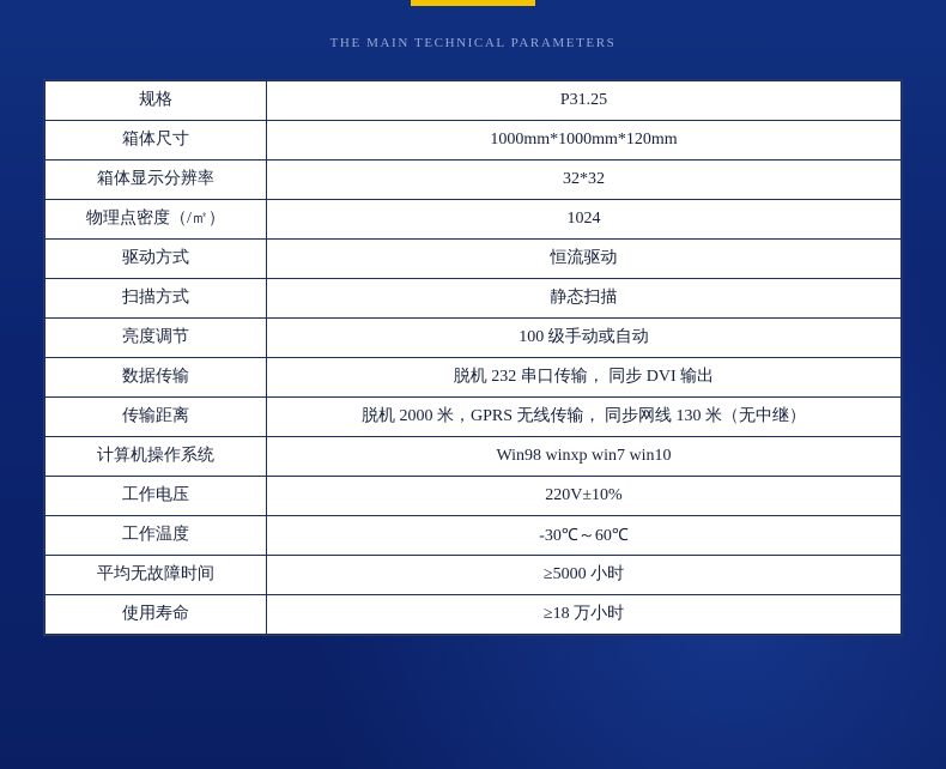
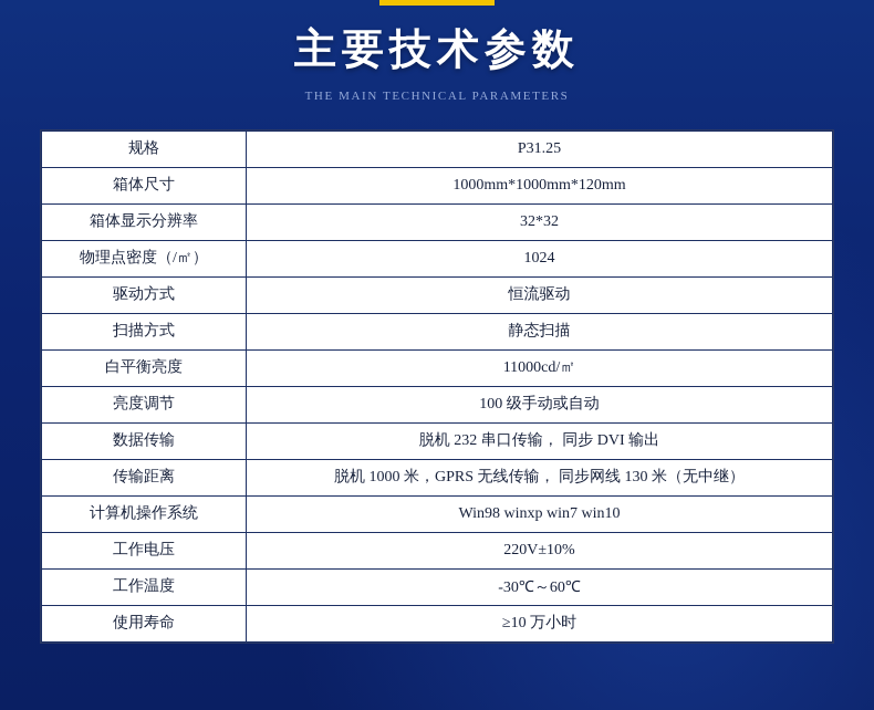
+ 主要技术参数
  THE MAIN TECHNICAL PARAMETERS
  规格	P31.25
  箱体尺寸	1000mm*1000mm*120mm
  箱体显示分辨率	32*32
  物理点密度（/㎡）	1024
  驱动方式	恒流驱动
  扫描方式	静态扫描
+ 白平衡亮度	11000cd/㎡
  亮度调节	100 级手动或自动
  数据传输	脱机 232 串口传输， 同步 DVI 输出
- 传输距离	脱机 2000 米，GPRS 无线传输， 同步网线 130 米（无中继）
+ 传输距离	脱机 1000 米，GPRS 无线传输， 同步网线 130 米（无中继）
  计算机操作系统	Win98 winxp win7 win10
  工作电压	220V±10%
  工作温度	-30℃～60℃
- 平均无故障时间	≥5000 小时
- 使用寿命	≥18 万小时
+ 使用寿命	≥10 万小时
